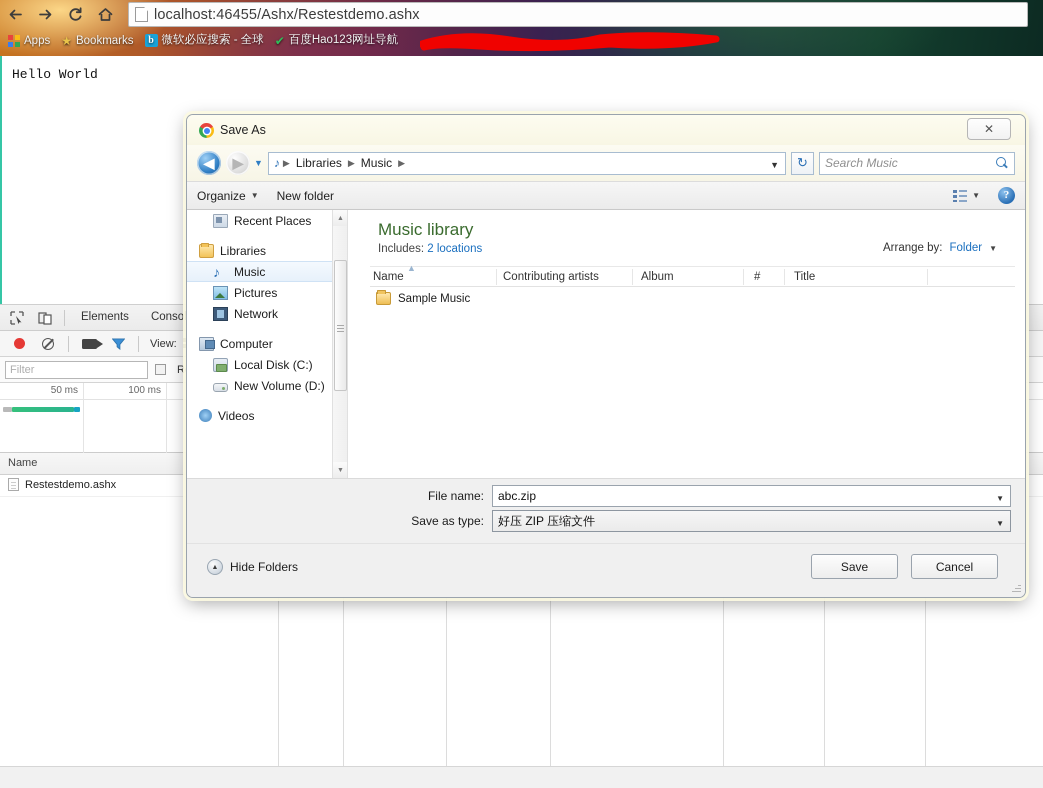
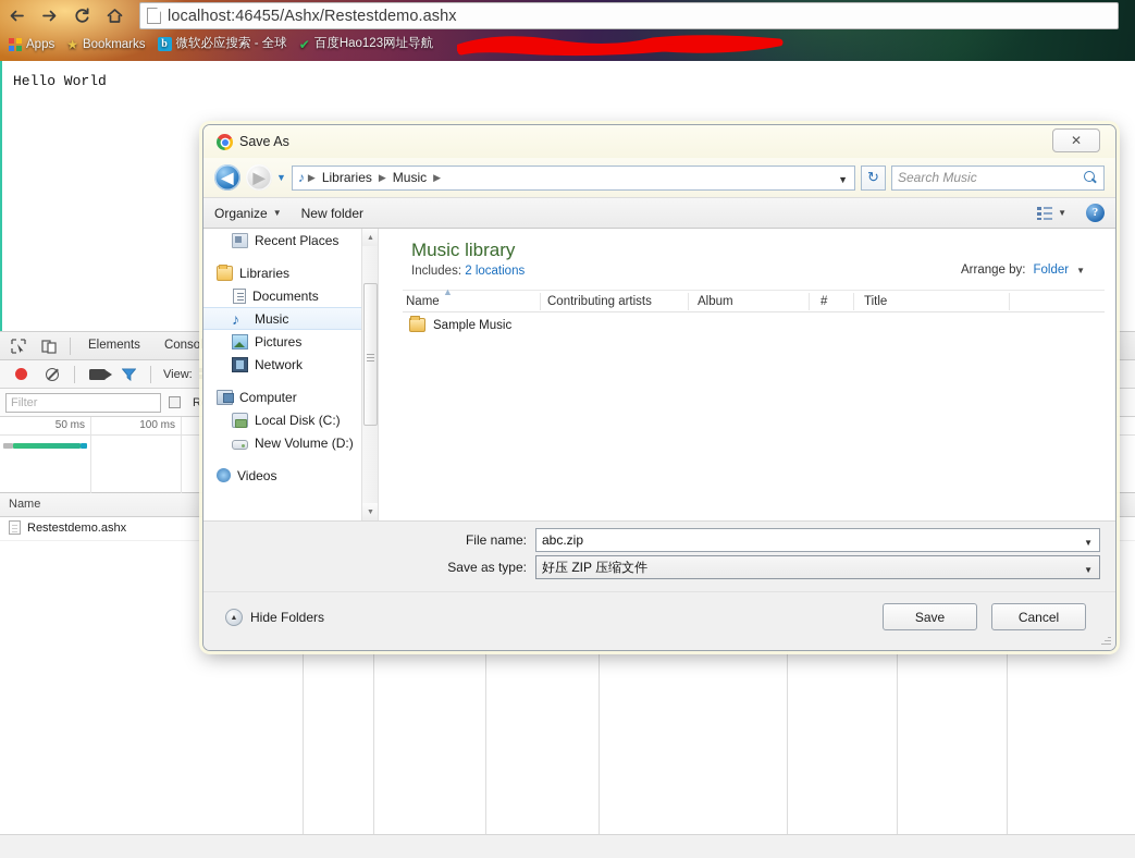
  localhost:46455/Ashx/Restestdemo.ashx
  Apps
  ★
  Bookmarks
  b
  微软必应搜索 - 全球
  ✔
  百度Hao123网址导航
  Hello World
  Elements
  Conso
  View:
  Filter
  50 ms
  100 ms
  Name
  Restestdemo.ashx
  Save As
  ✕
  ◀
  ▶
  ▼
  ♪
  ▶
  Libraries
  ▶
  Music
  ▶
  ▼
  ↻
  Search Music
  Organize
  ▼
  New folder
  ▼
  ?
  Recent Places
  Libraries
+ Documents
  ♪
  Music
  Pictures
  Network
  Computer
  Local Disk (C:)
  New Volume (D:)
  Videos
  Music library
  Includes: 2 locations
  Arrange by:
  Folder
  ▼
  ▲
  Name
  Contributing artists
  Album
  #
  Title
  Sample Music
  File name:
  abc.zip
  ▼
  Save as type:
  好压 ZIP 压缩文件
  ▼
  Hide Folders
  Save
  Cancel
